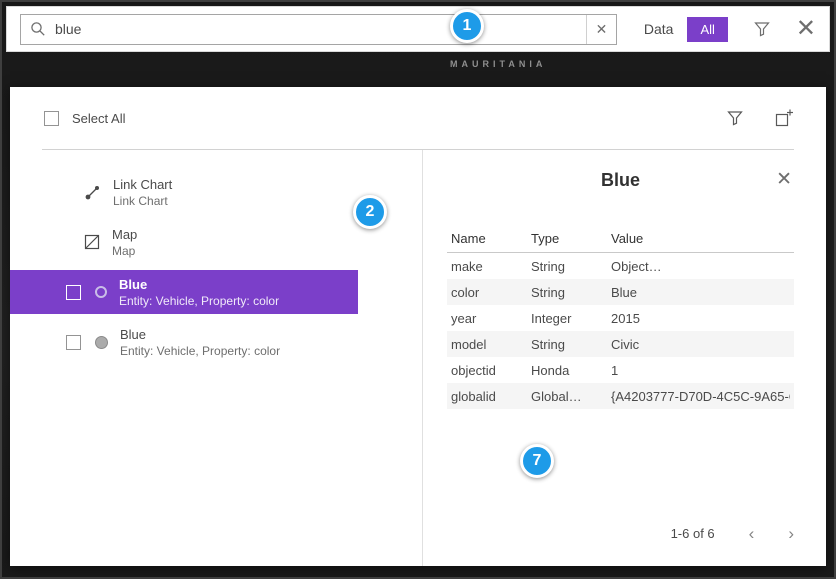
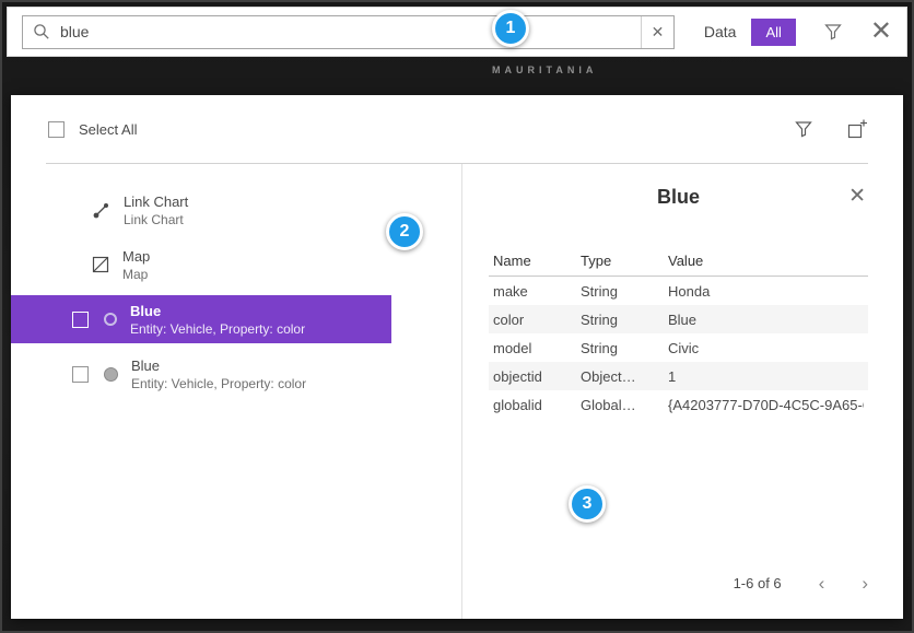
  MAURITANIA
  blue
  ✕
  Data
  All
  ✕
  Select All
  Link Chart
  Link Chart
  Map
  Map
  Blue
  Entity: Vehicle, Property: color
  Blue
  Entity: Vehicle, Property: color
  Blue
  ✕
  Name
  Type
  Value
  make
  String
- Object…
+ Honda
  color
  String
  Blue
- year
- Integer
- 2015
  model
  String
  Civic
  objectid
- Honda
+ Object…
  1
  globalid
  Global…
  {A4203777-D70D-4C5C-9A65-
  1-6 of 6
  ‹
  ›
  1
  2
- 7
+ 3
